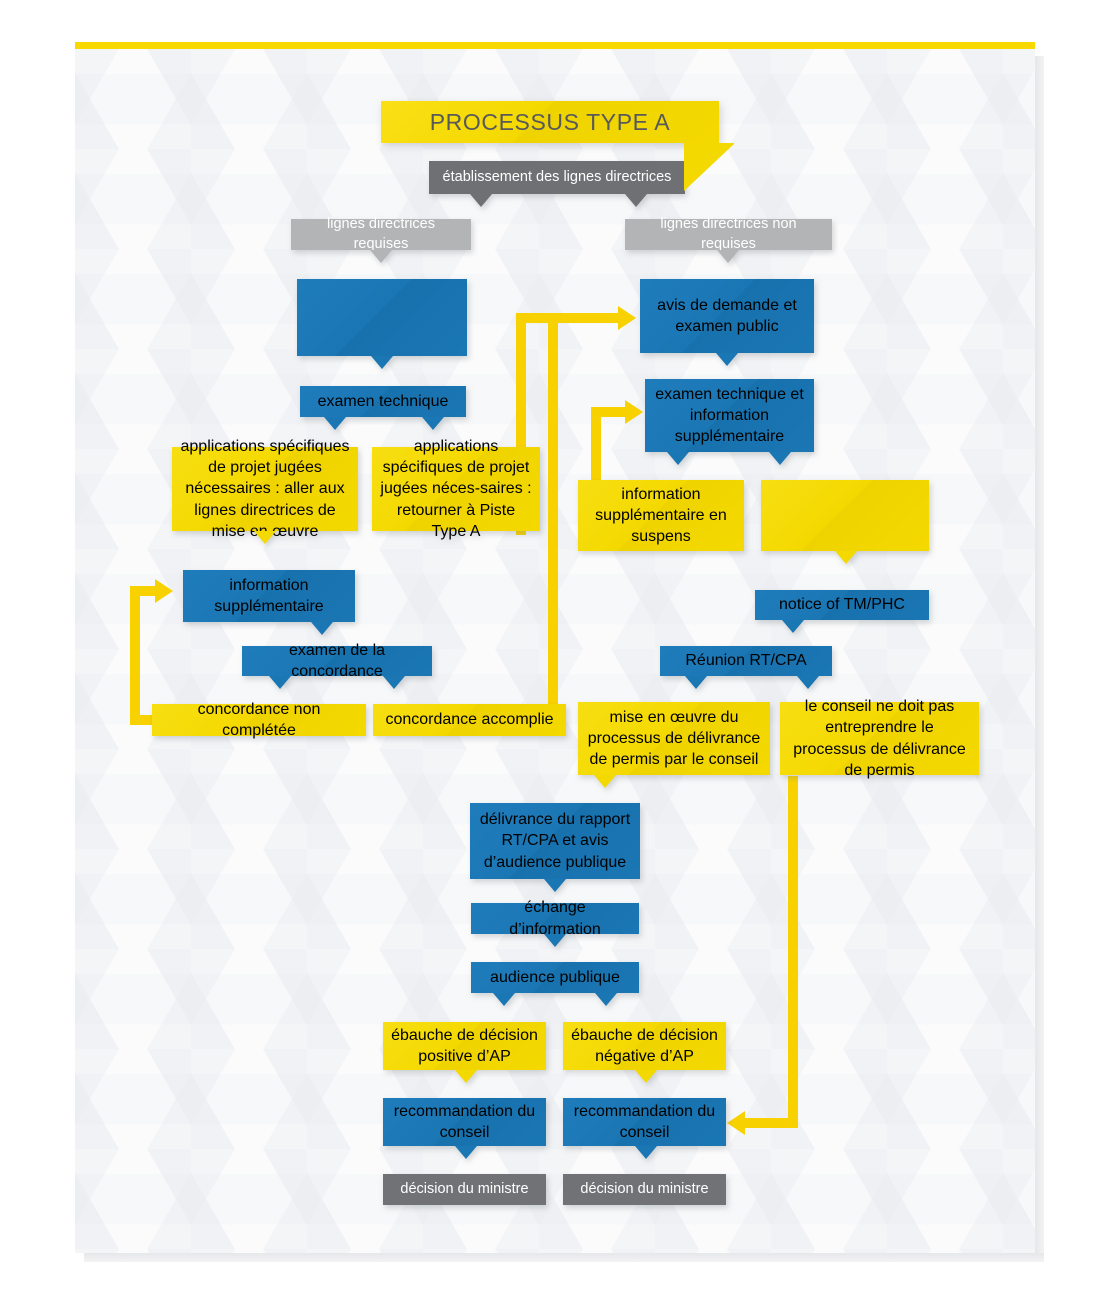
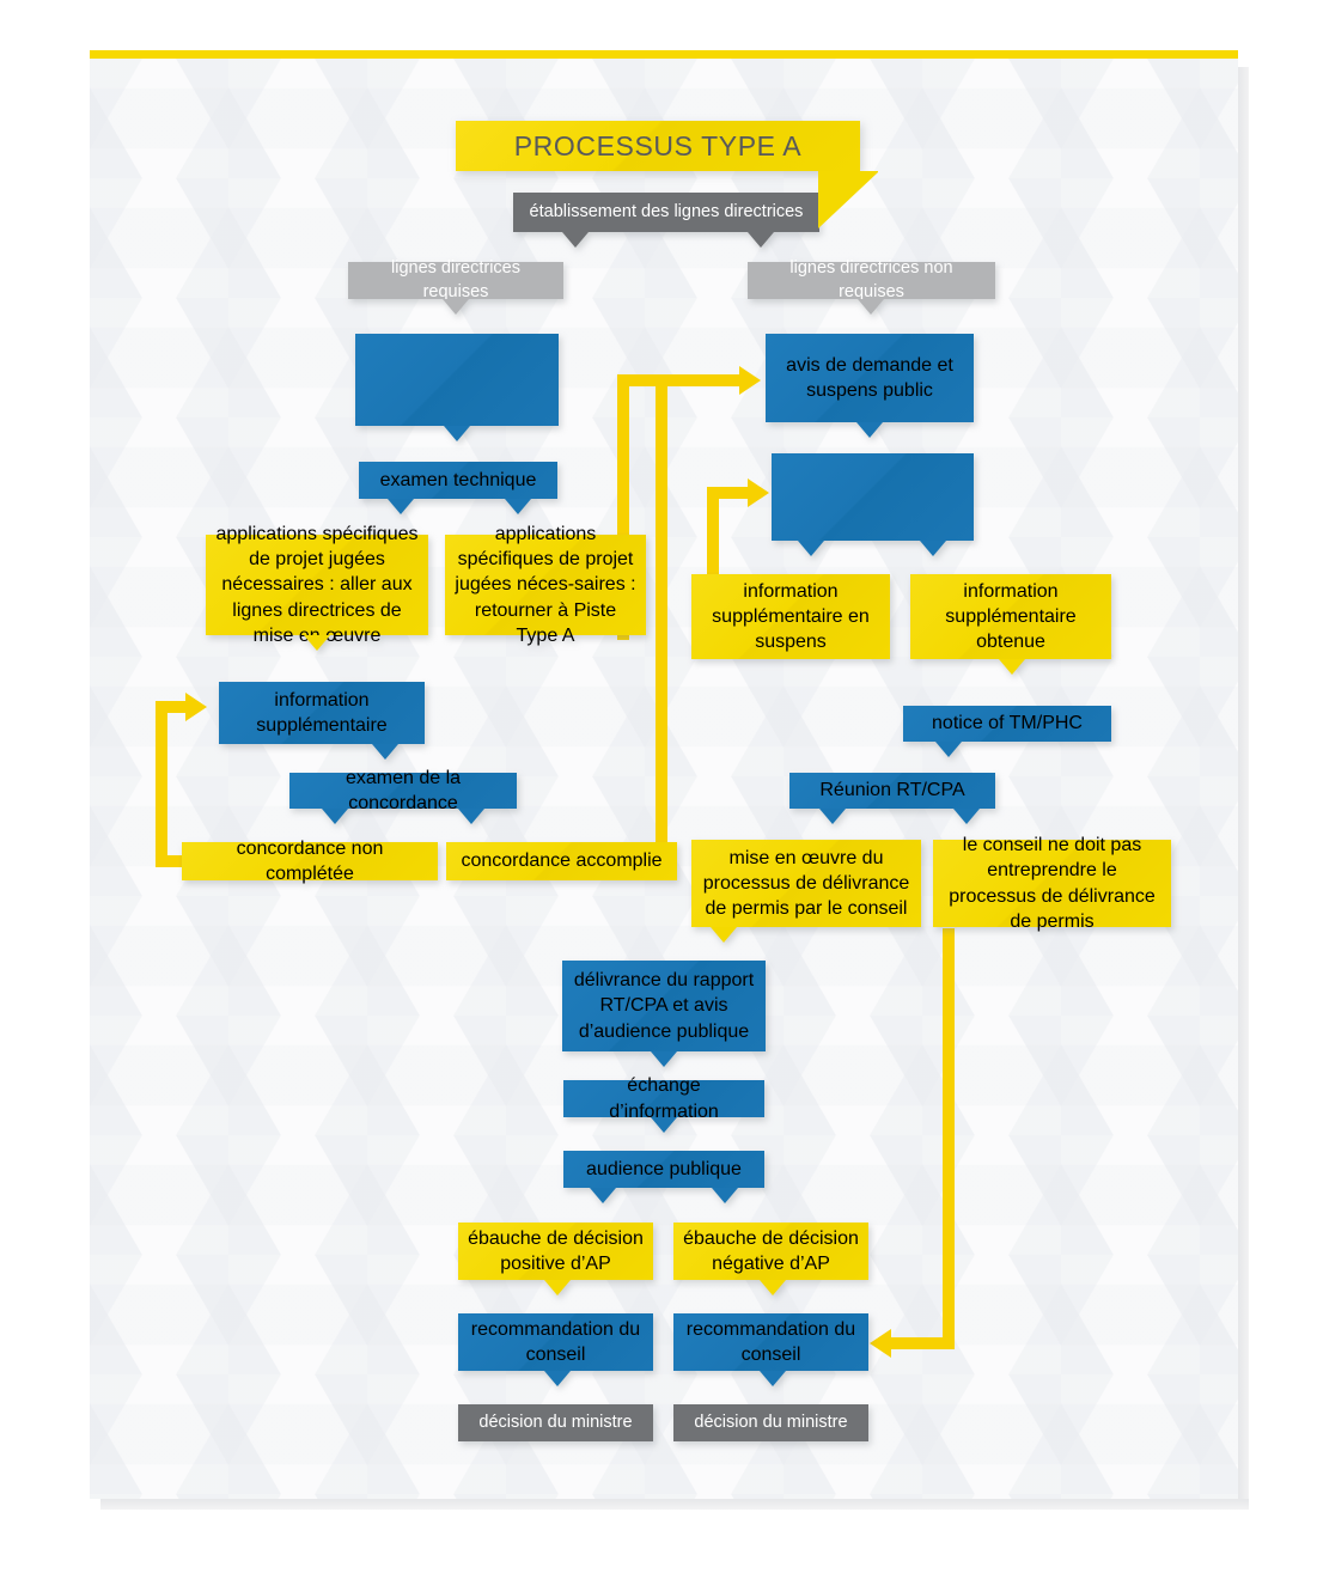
  PROCESSUS TYPE A
  établissement des lignes directrices
  lignes directrices requises
  lignes directrices non requises
- avis de demande et examen public
+ avis de demande et suspens public
  examen technique
- examen technique et information supplémentaire
  applications spécifiques de projet jugées nécessaires : aller aux lignes directrices de mise en œuvre
  applications spécifiques de projet jugées néces-saires : retourner à Piste Type A
  information supplémentaire en suspens
+ information supplémentaire obtenue
  information supplémentaire
  notice of TM/PHC
  examen de la concordance
  Réunion RT/CPA
  concordance non complétée
  concordance accomplie
  mise en œuvre du processus de délivrance de permis par le conseil
  le conseil ne doit pas entreprendre le processus de délivrance de permis
  délivrance du rapport RT/CPA et avis d’audience publique
  échange d’information
  audience publique
  ébauche de décision positive d’AP
  ébauche de décision négative d’AP
  recommandation du conseil
  recommandation du conseil
  décision du ministre
  décision du ministre
